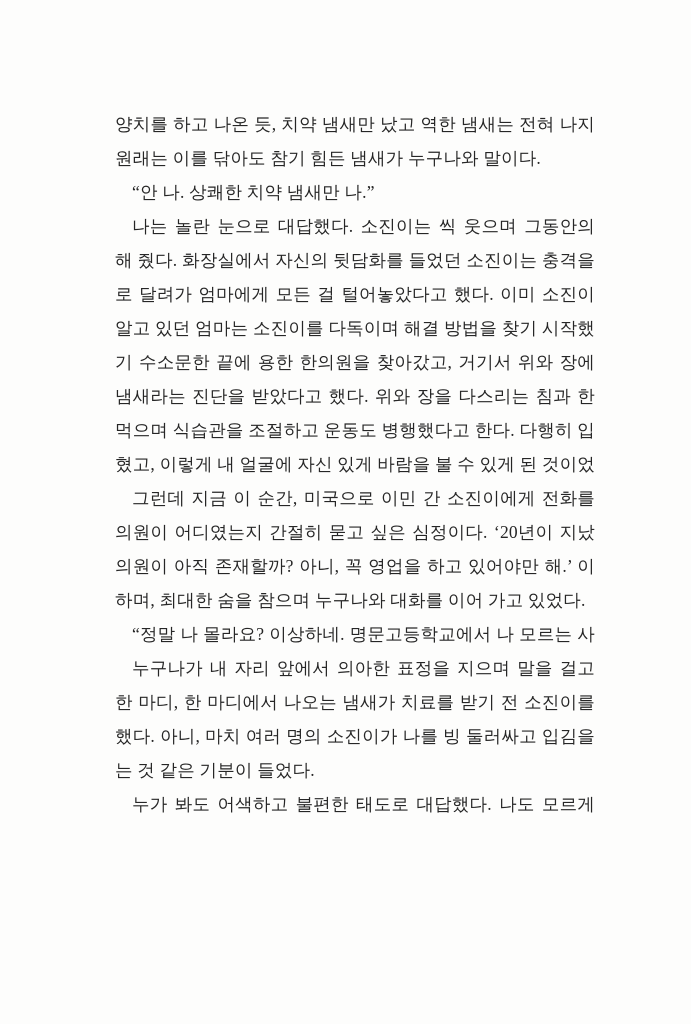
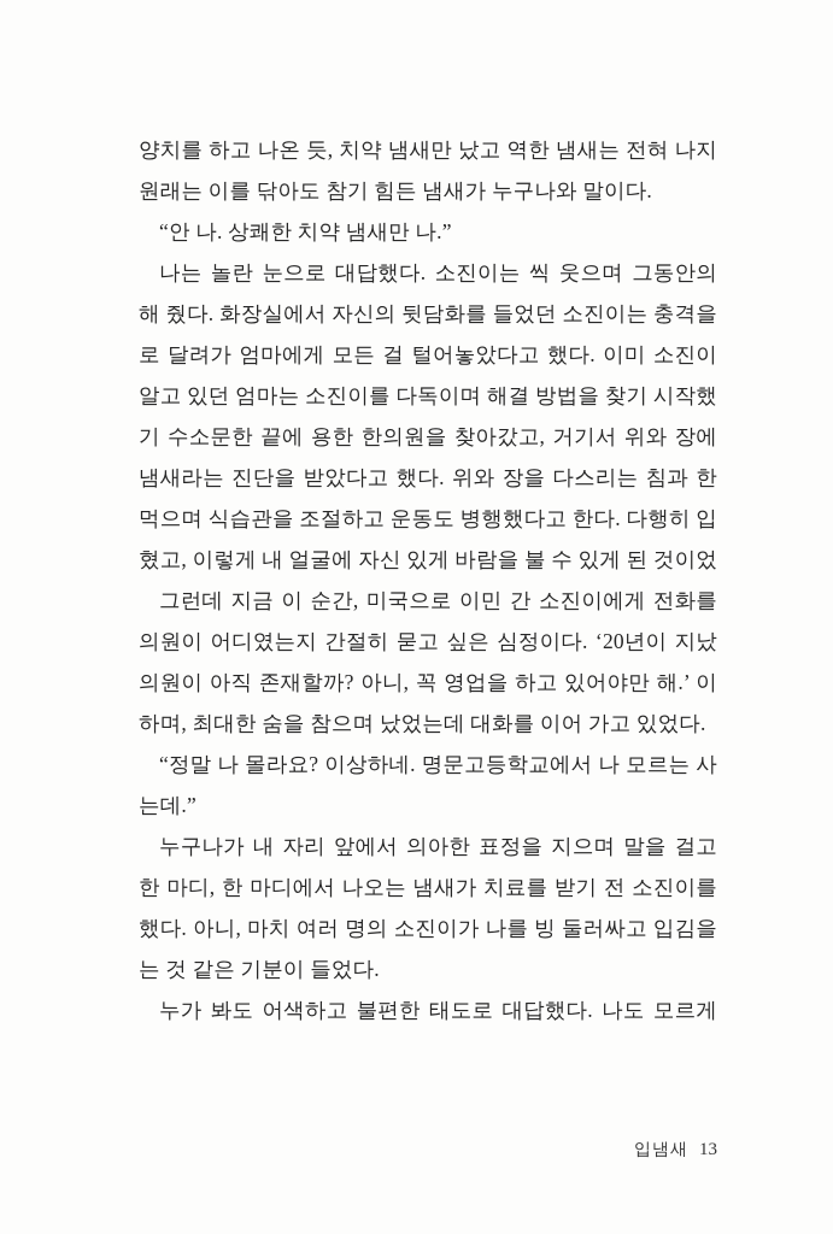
  양치를 하고 나온 듯, 치약 냄새만 났고 역한 냄새는 전혀 나지
  원래는 이를 닦아도 참기 힘든 냄새가 누구나와 말이다.
  “안 나. 상쾌한 치약 냄새만 나.”
  나는 놀란 눈으로 대답했다. 소진이는 씩 웃으며 그동안의
  해 줬다. 화장실에서 자신의 뒷담화를 들었던 소진이는 충격을
  로 달려가 엄마에게 모든 걸 털어놓았다고 했다. 이미 소진이
  알고 있던 엄마는 소진이를 다독이며 해결 방법을 찾기 시작했
  기 수소문한 끝에 용한 한의원을 찾아갔고, 거기서 위와 장에
  냄새라는 진단을 받았다고 했다. 위와 장을 다스리는 침과 한
  먹으며 식습관을 조절하고 운동도 병행했다고 한다. 다행히 입
  혔고, 이렇게 내 얼굴에 자신 있게 바람을 불 수 있게 된 것이었
  그런데 지금 이 순간, 미국으로 이민 간 소진이에게 전화를
  의원이 어디였는지 간절히 묻고 싶은 심정이다. ‘20년이 지났
  의원이 아직 존재할까? 아니, 꼭 영업을 하고 있어야만 해.’ 이
- 하며, 최대한 숨을 참으며 누구나와 대화를 이어 가고 있었다.
+ 하며, 최대한 숨을 참으며 났었는데 대화를 이어 가고 있었다.
  “정말 나 몰라요? 이상하네. 명문고등학교에서 나 모르는 사
+ 는데.”
  누구나가 내 자리 앞에서 의아한 표정을 지으며 말을 걸고
  한 마디, 한 마디에서 나오는 냄새가 치료를 받기 전 소진이를
  했다. 아니, 마치 여러 명의 소진이가 나를 빙 둘러싸고 입김을
  는 것 같은 기분이 들었다.
  누가 봐도 어색하고 불편한 태도로 대답했다. 나도 모르게
+ 입냄새 13
